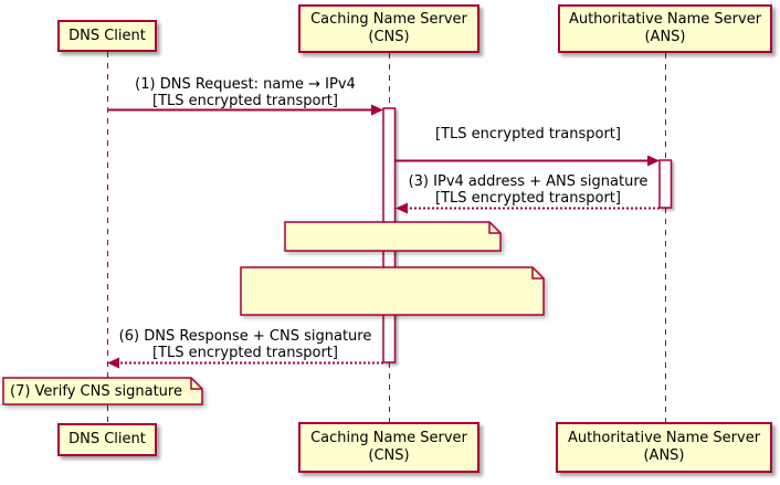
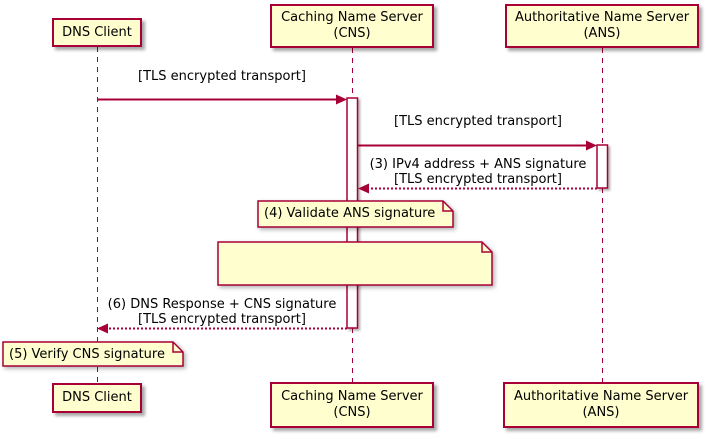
  DNS Client
  Caching Name Server
  (CNS)
  Authoritative Name Server
  (ANS)
- (1) DNS Request: name → IPv4
  [TLS encrypted transport]
  [TLS encrypted transport]
  (3) IPv4 address + ANS signature
  [TLS encrypted transport]
  (6) DNS Response + CNS signature
  [TLS encrypted transport]
+ (4) Validate ANS signature
- (7) Verify CNS signature
+ (5) Verify CNS signature
  DNS Client
  Caching Name Server
  (CNS)
  Authoritative Name Server
  (ANS)
